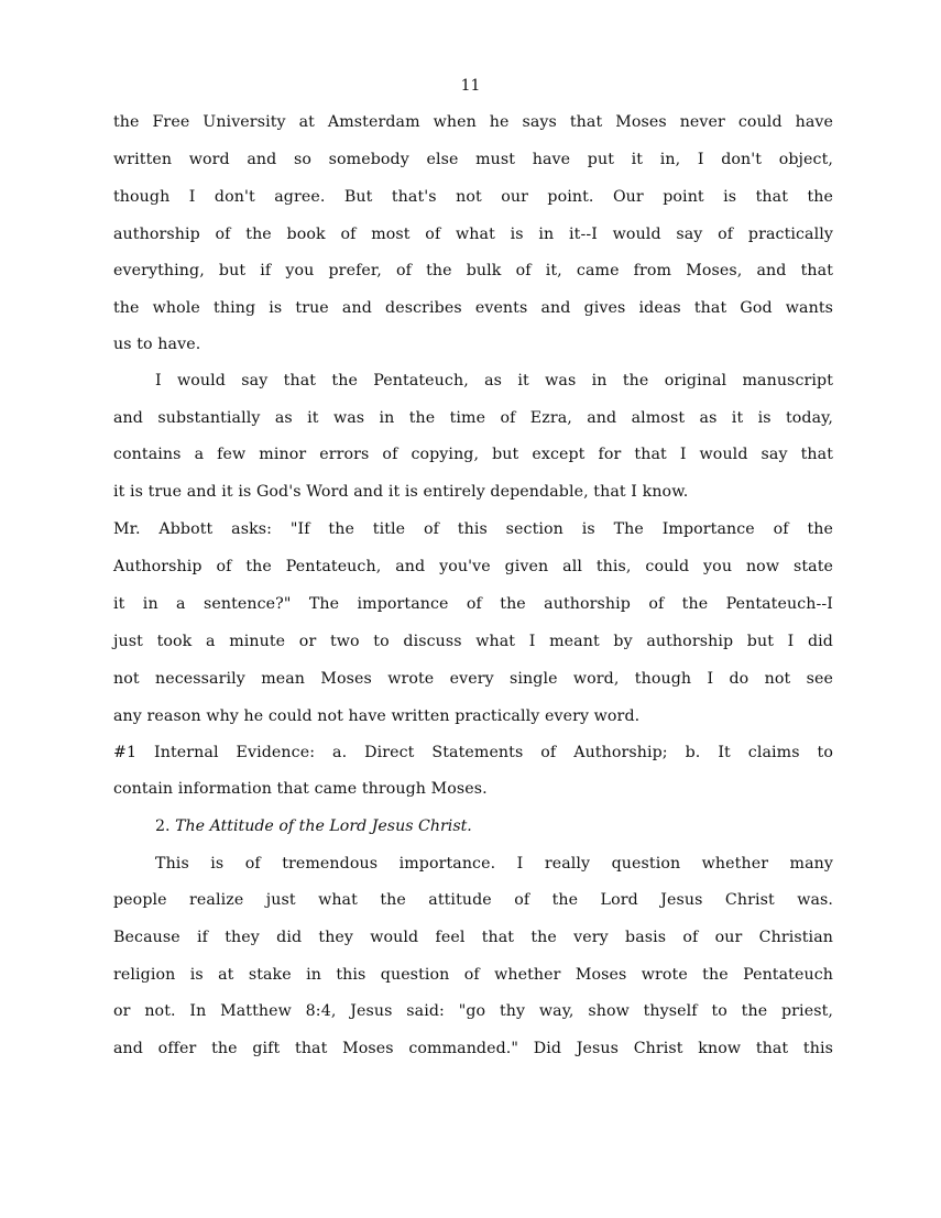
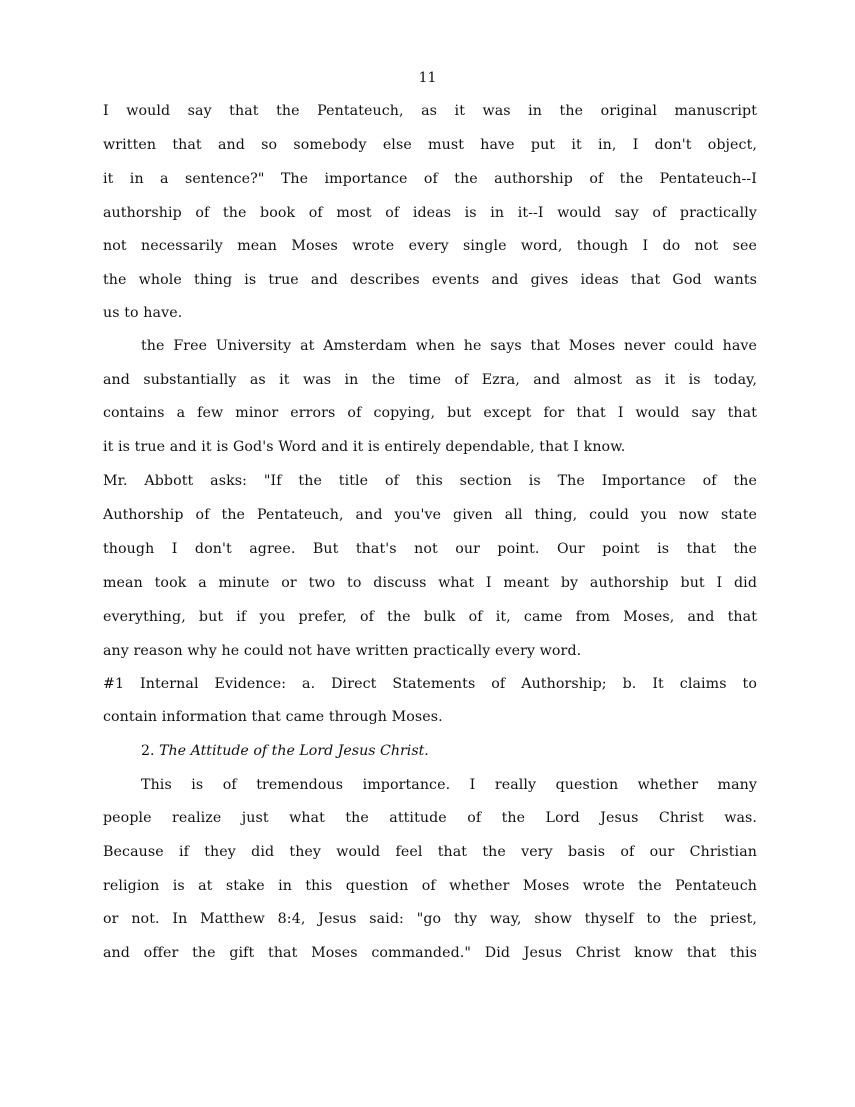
  11
- the Free University at Amsterdam when he says that Moses never could have
+ I would say that the Pentateuch, as it was in the original manuscript
- written word and so somebody else must have put it in, I don't object,
+ written that and so somebody else must have put it in, I don't object,
- though I don't agree. But that's not our point. Our point is that the
+ it in a sentence?" The importance of the authorship of the Pentateuch--I
- authorship of the book of most of what is in it--I would say of practically
+ authorship of the book of most of ideas is in it--I would say of practically
- everything, but if you prefer, of the bulk of it, came from Moses, and that
+ not necessarily mean Moses wrote every single word, though I do not see
  the whole thing is true and describes events and gives ideas that God wants
  us to have.
- I would say that the Pentateuch, as it was in the original manuscript
+ the Free University at Amsterdam when he says that Moses never could have
  and substantially as it was in the time of Ezra, and almost as it is today,
  contains a few minor errors of copying, but except for that I would say that
  it is true and it is God's Word and it is entirely dependable, that I know.
  Mr. Abbott asks: "If the title of this section is The Importance of the
- Authorship of the Pentateuch, and you've given all this, could you now state
+ Authorship of the Pentateuch, and you've given all thing, could you now state
- it in a sentence?" The importance of the authorship of the Pentateuch--I
+ though I don't agree. But that's not our point. Our point is that the
- just took a minute or two to discuss what I meant by authorship but I did
+ mean took a minute or two to discuss what I meant by authorship but I did
- not necessarily mean Moses wrote every single word, though I do not see
+ everything, but if you prefer, of the bulk of it, came from Moses, and that
  any reason why he could not have written practically every word.
  #1 Internal Evidence: a. Direct Statements of Authorship; b. It claims to
  contain information that came through Moses.
  2. The Attitude of the Lord Jesus Christ.
  This is of tremendous importance. I really question whether many
  people realize just what the attitude of the Lord Jesus Christ was.
  Because if they did they would feel that the very basis of our Christian
  religion is at stake in this question of whether Moses wrote the Pentateuch
  or not. In Matthew 8:4, Jesus said: "go thy way, show thyself to the priest,
  and offer the gift that Moses commanded." Did Jesus Christ know that this
